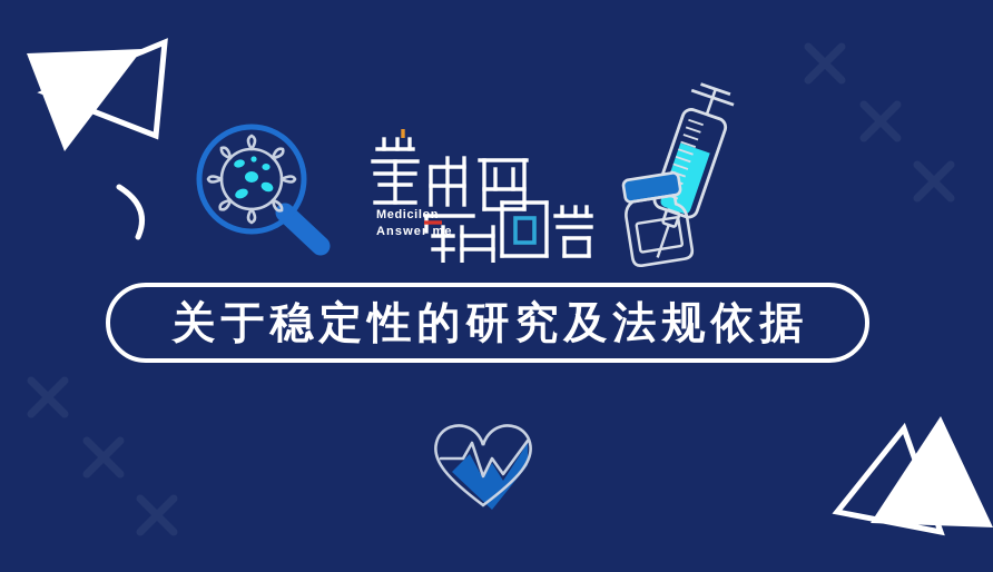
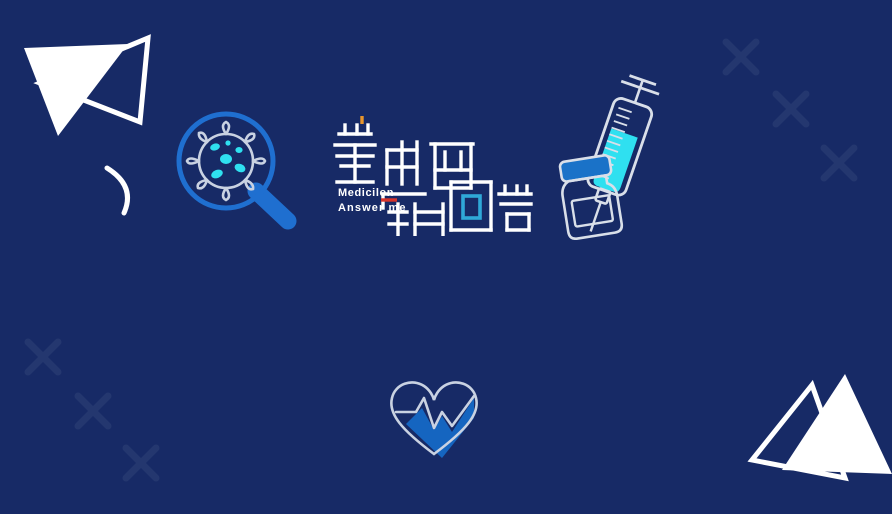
  Medicilon
  Answer me
- 关于稳定性的研究及法规依据
